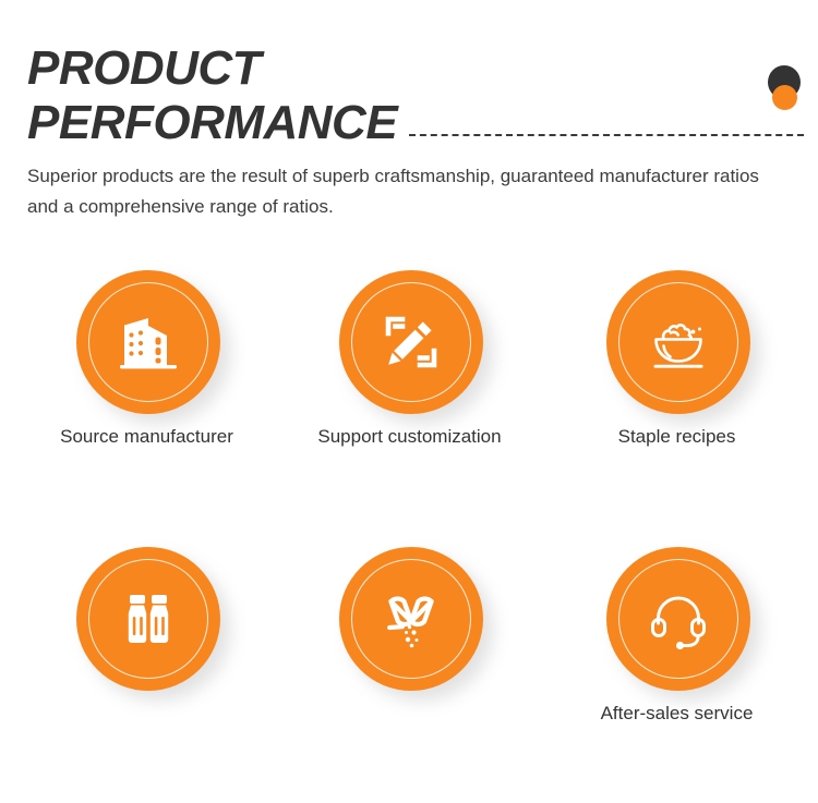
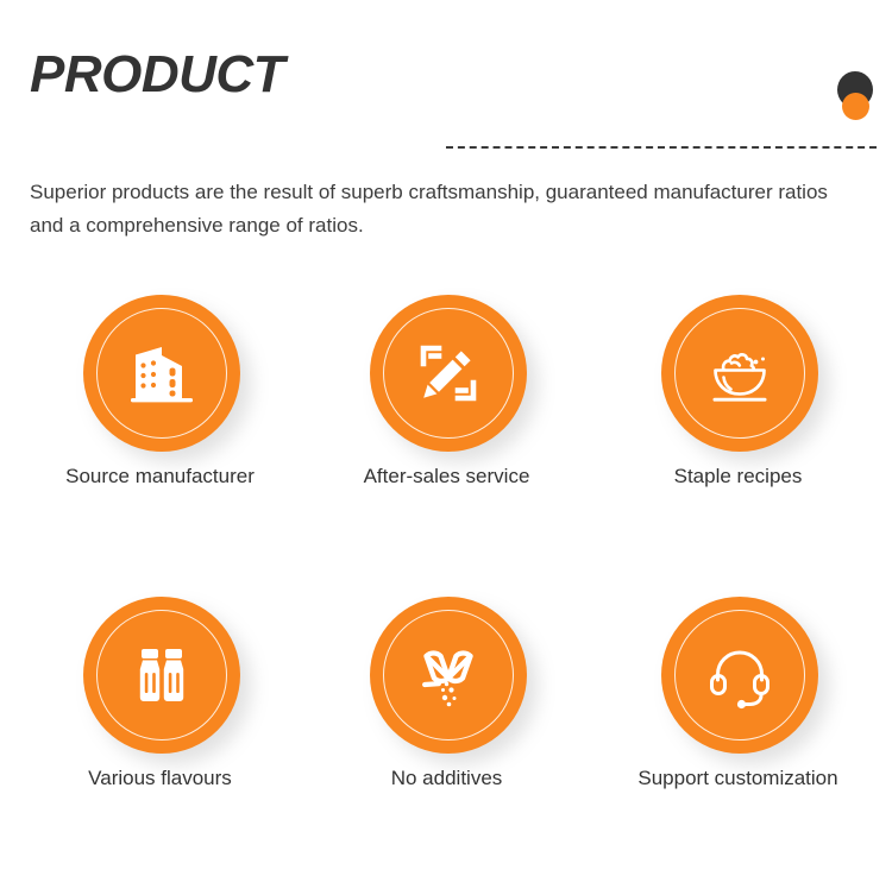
  PRODUCT
- PERFORMANCE
  Superior products are the result of superb craftsmanship, guaranteed manufacturer ratios and a comprehensive range of ratios.
  Source manufacturer
- Support customization
+ After-sales service
  Staple recipes
+ Various flavours
+ No additives
- After-sales service
+ Support customization
